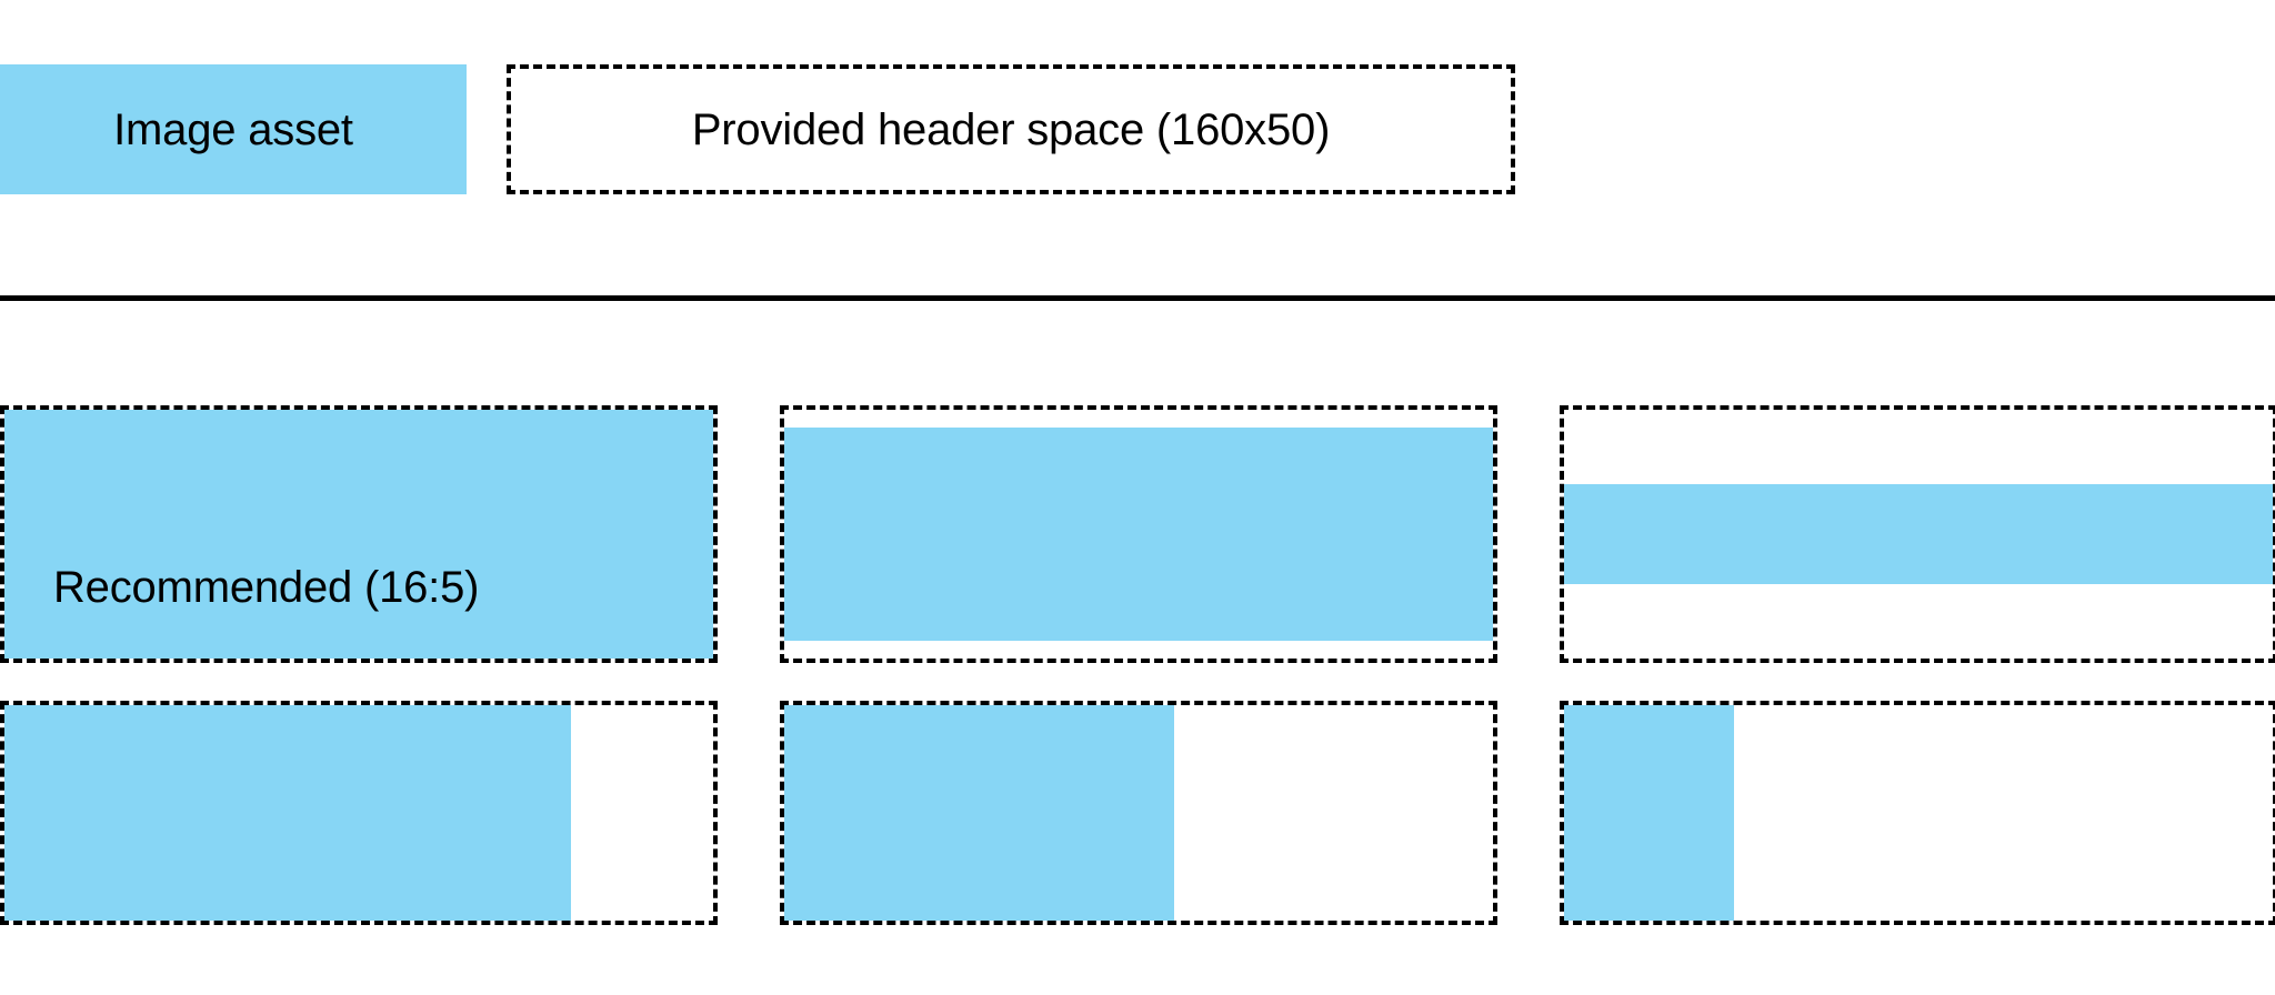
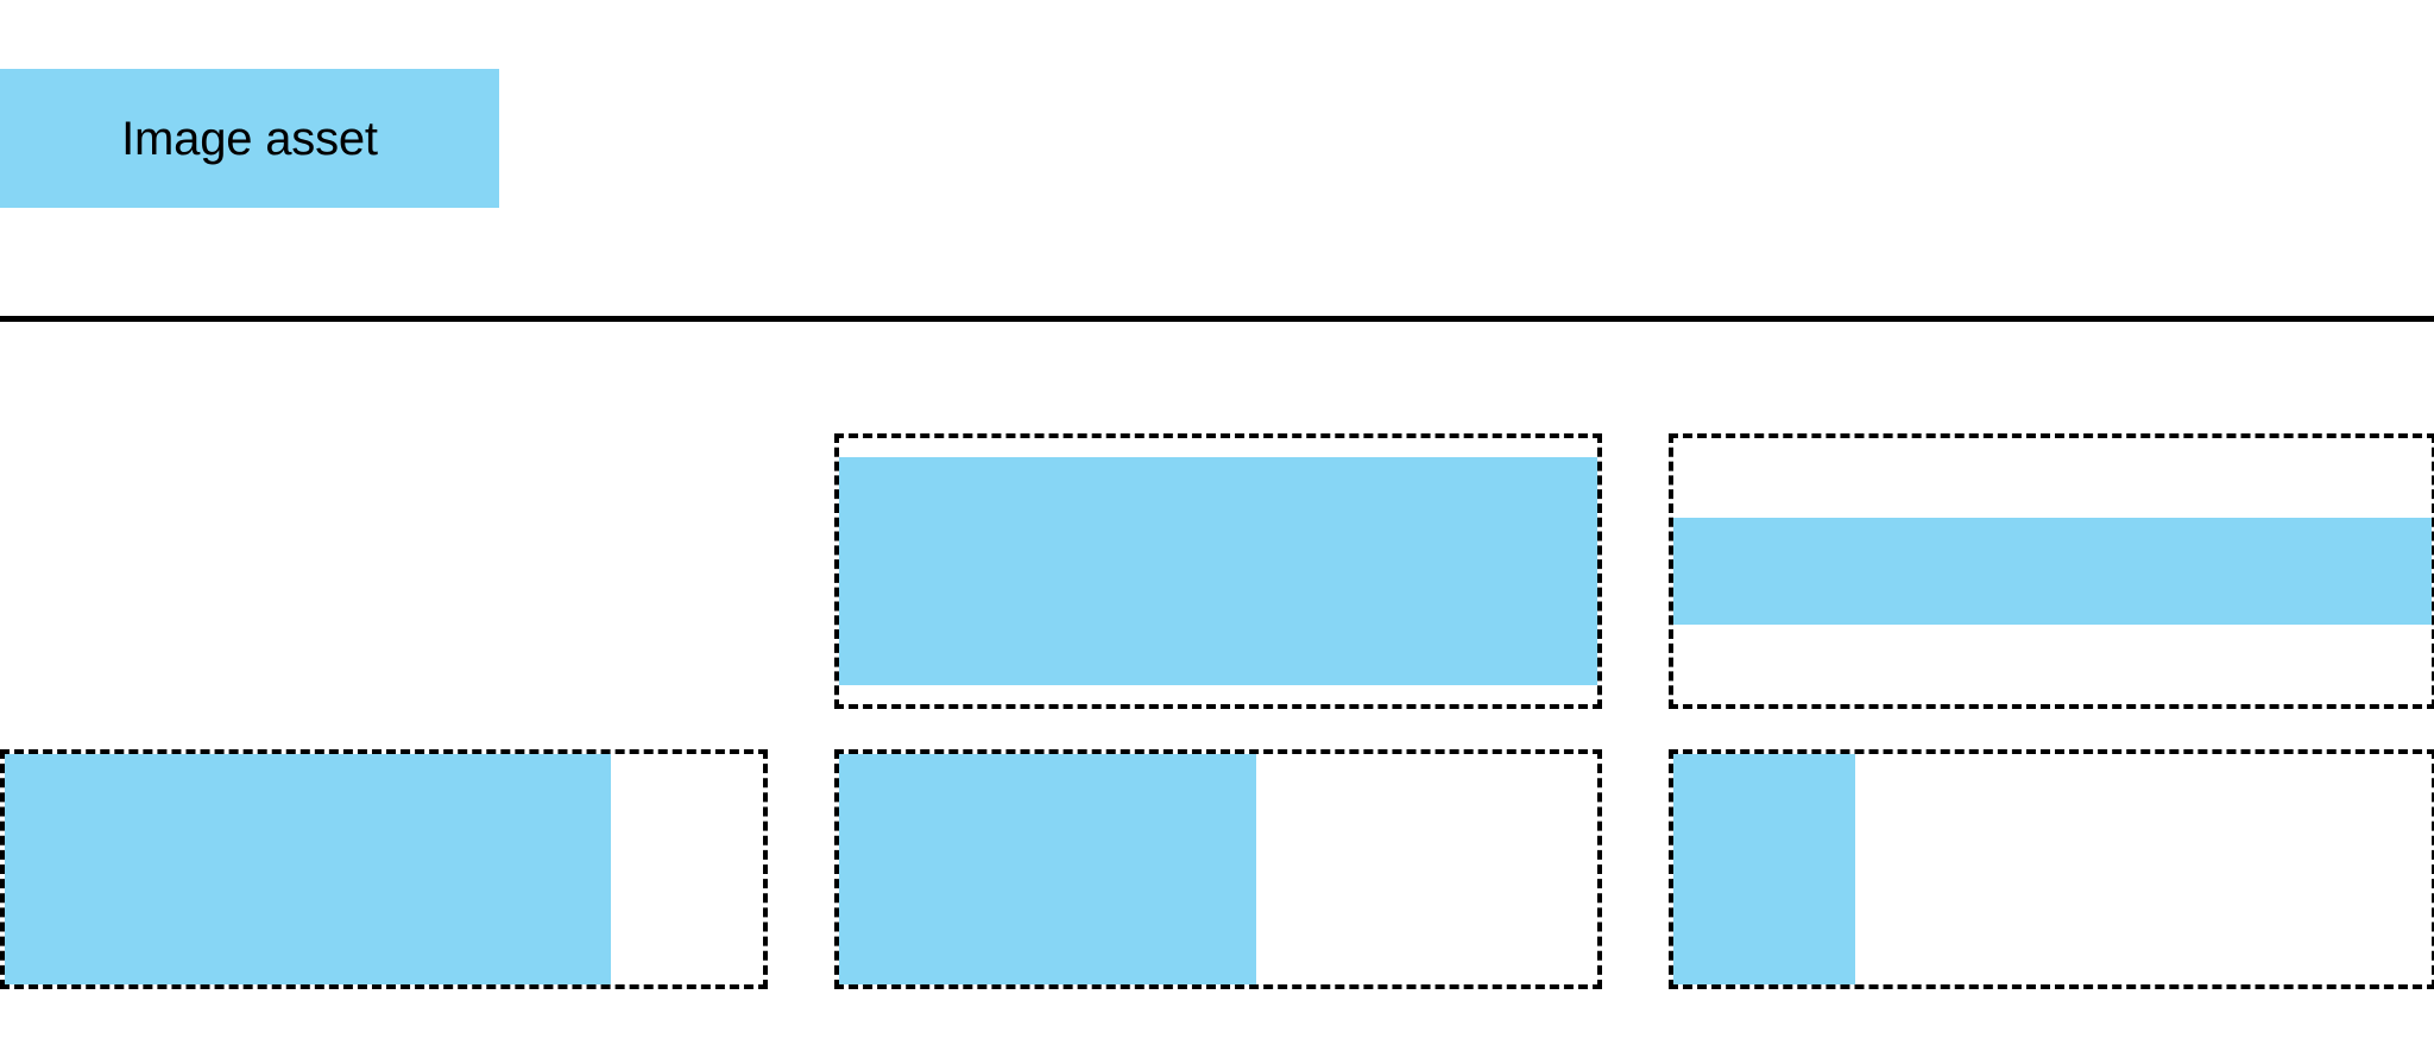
  Image asset
- Provided header space (160x50)
- Recommended (16:5)
